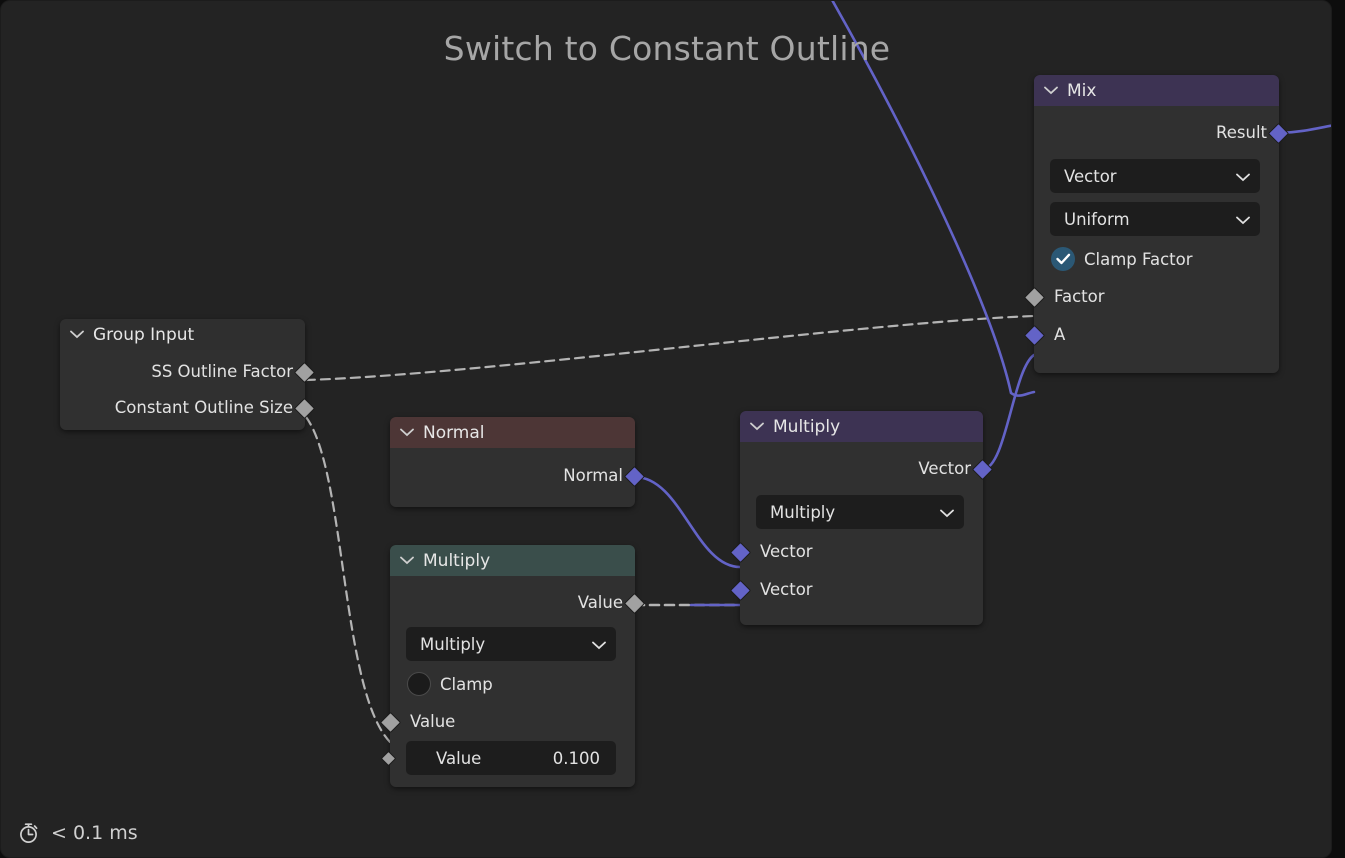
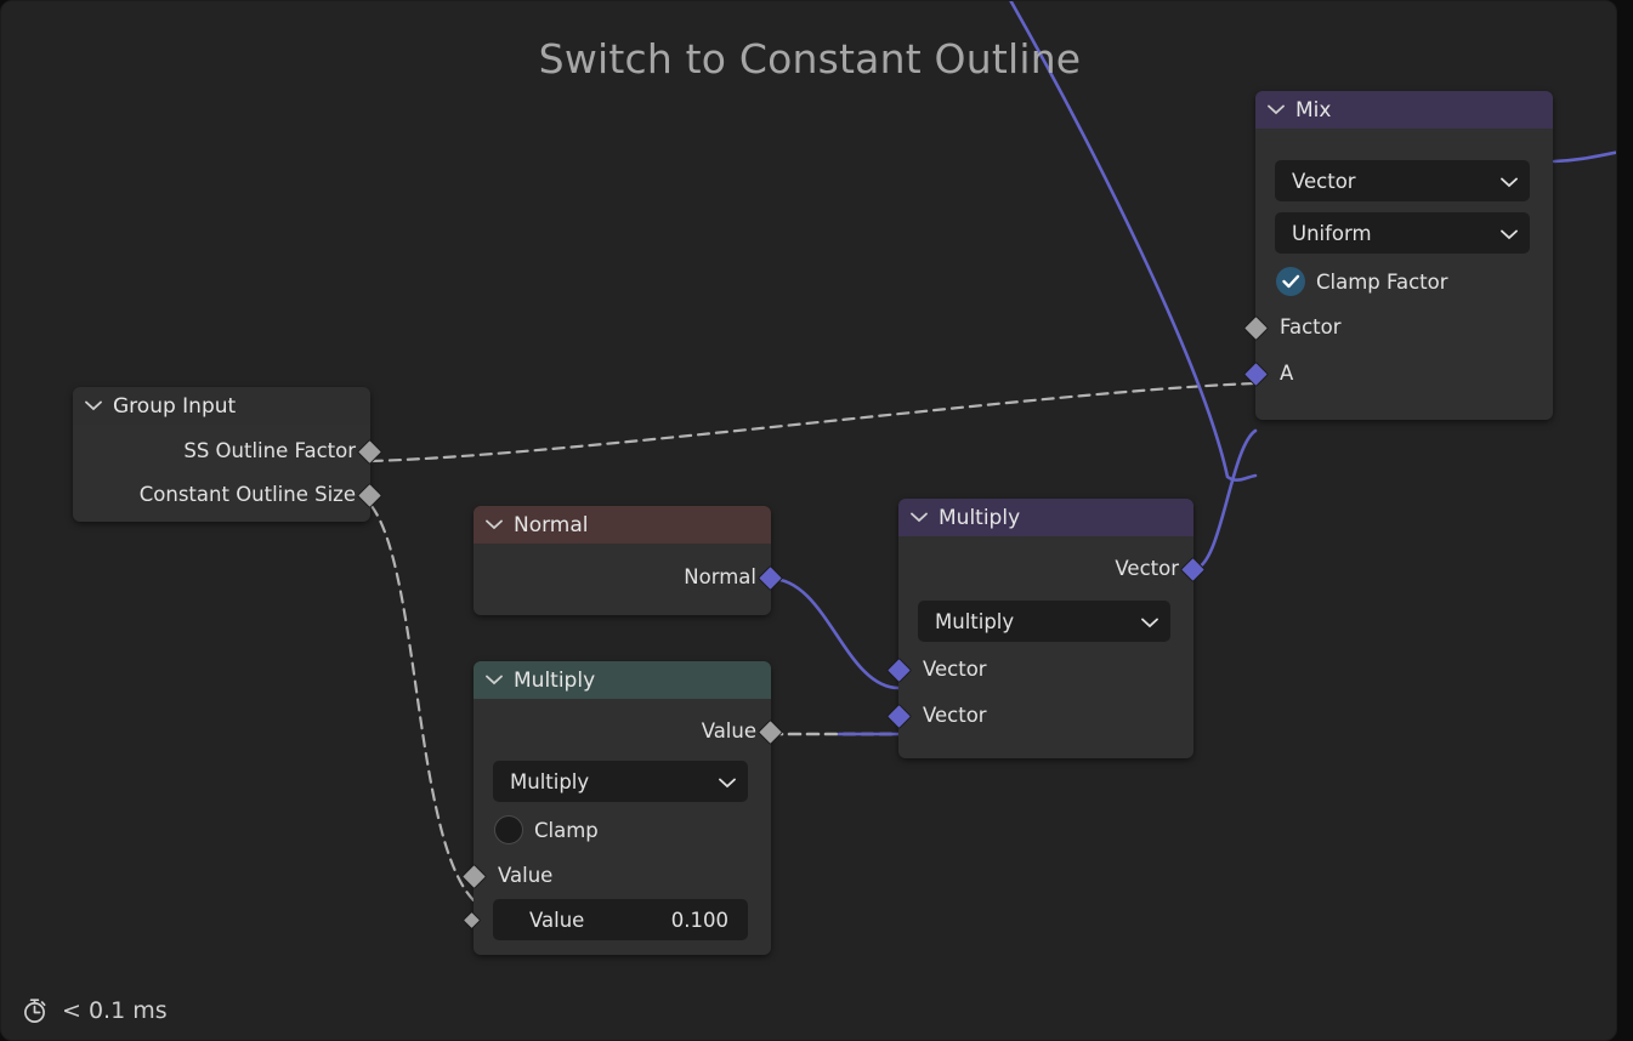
  Switch to Constant Outline
  Group Input
  SS Outline Factor
  Constant Outline Size
  Normal
  Normal
  Multiply
  Value
  Multiply
  Clamp
  Value
  Value
  0.100
  Multiply
  Vector
  Multiply
  Vector
  Vector
  Mix
- Result
  Vector
  Uniform
  Clamp Factor
  Factor
  A
  < 0.1 ms
